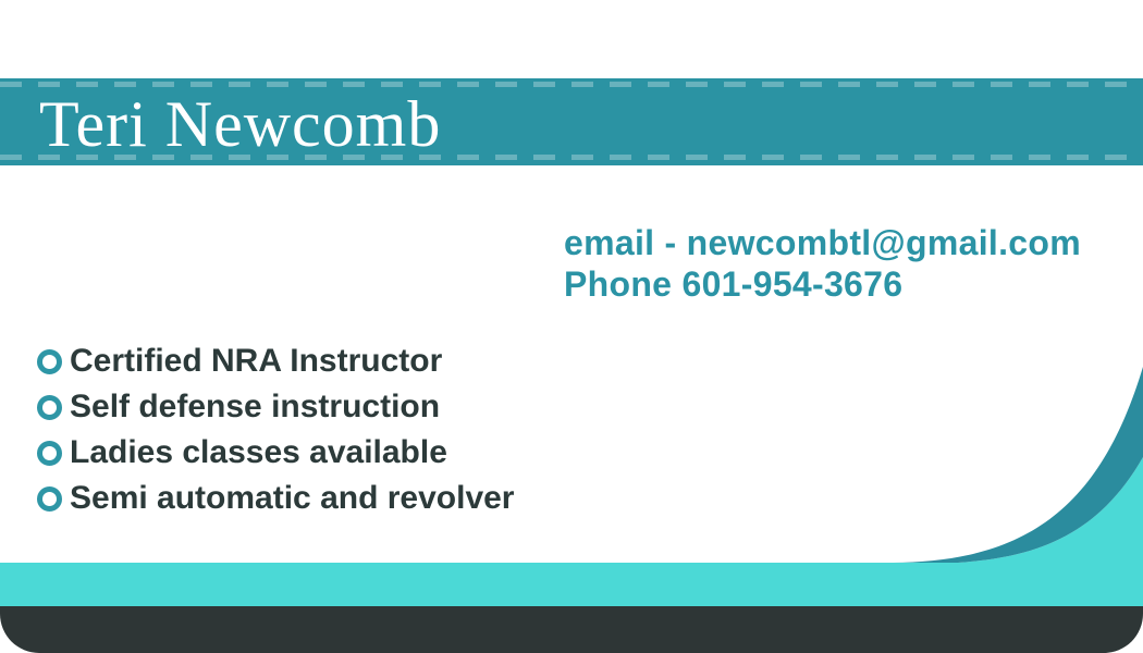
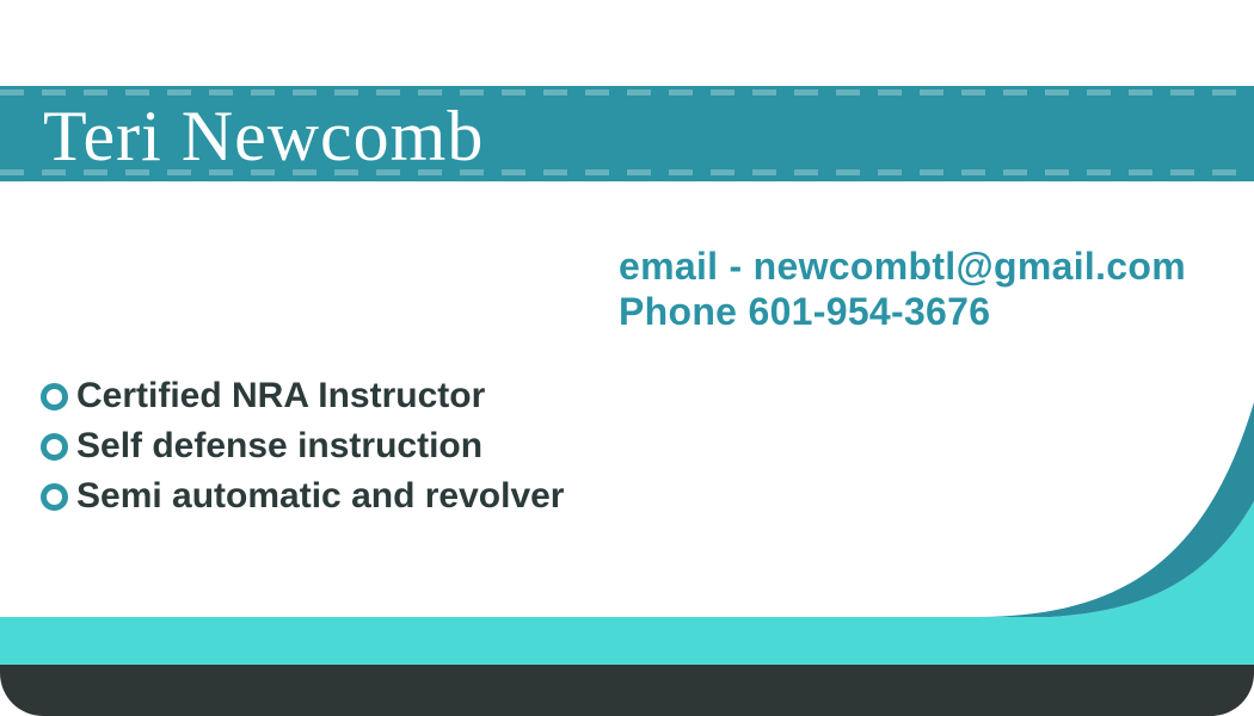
  Teri Newcomb
  email - newcombtl@gmail.com
  Phone 601-954-3676
  Certified NRA Instructor
  Self defense instruction
- Ladies classes available
  Semi automatic and revolver
